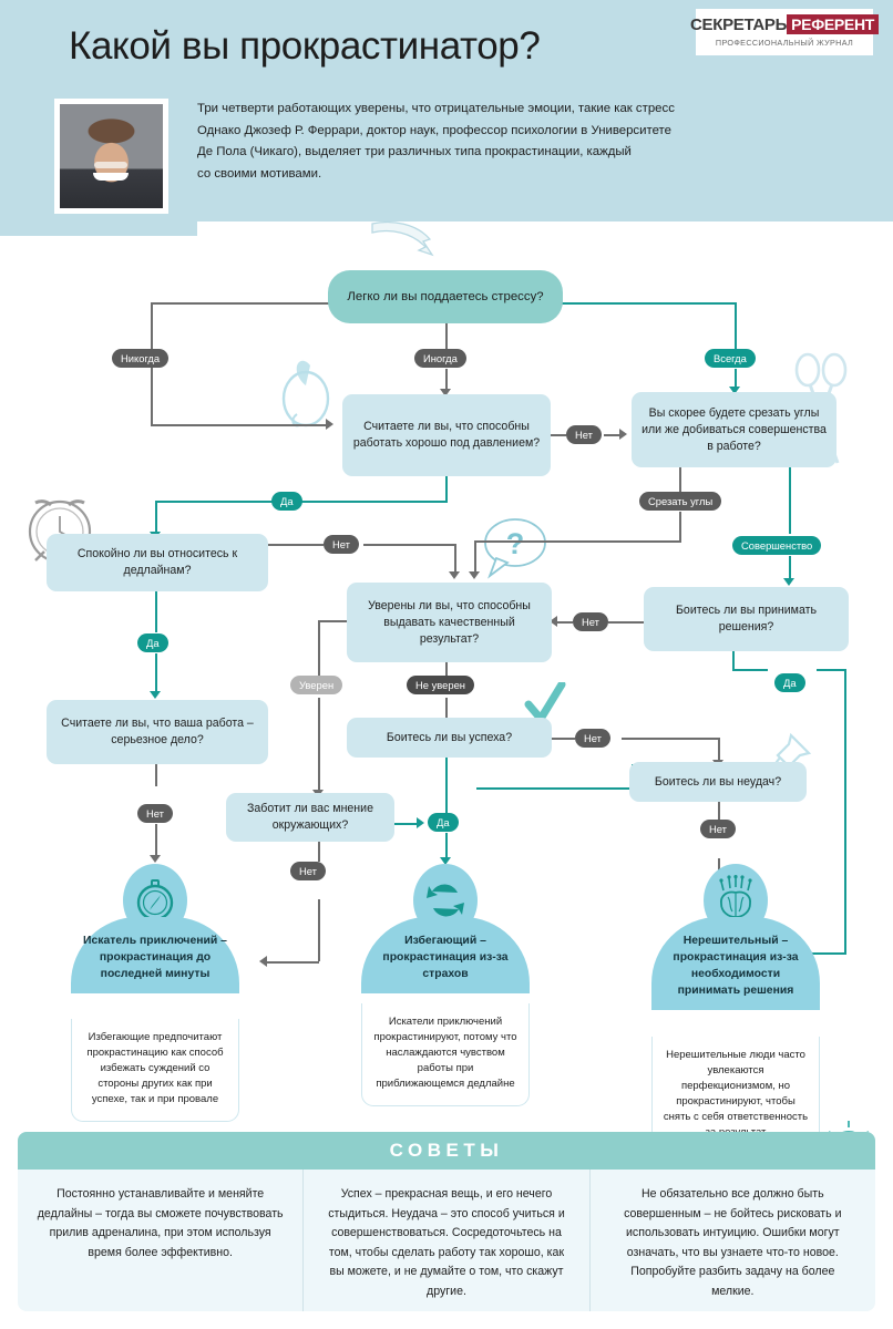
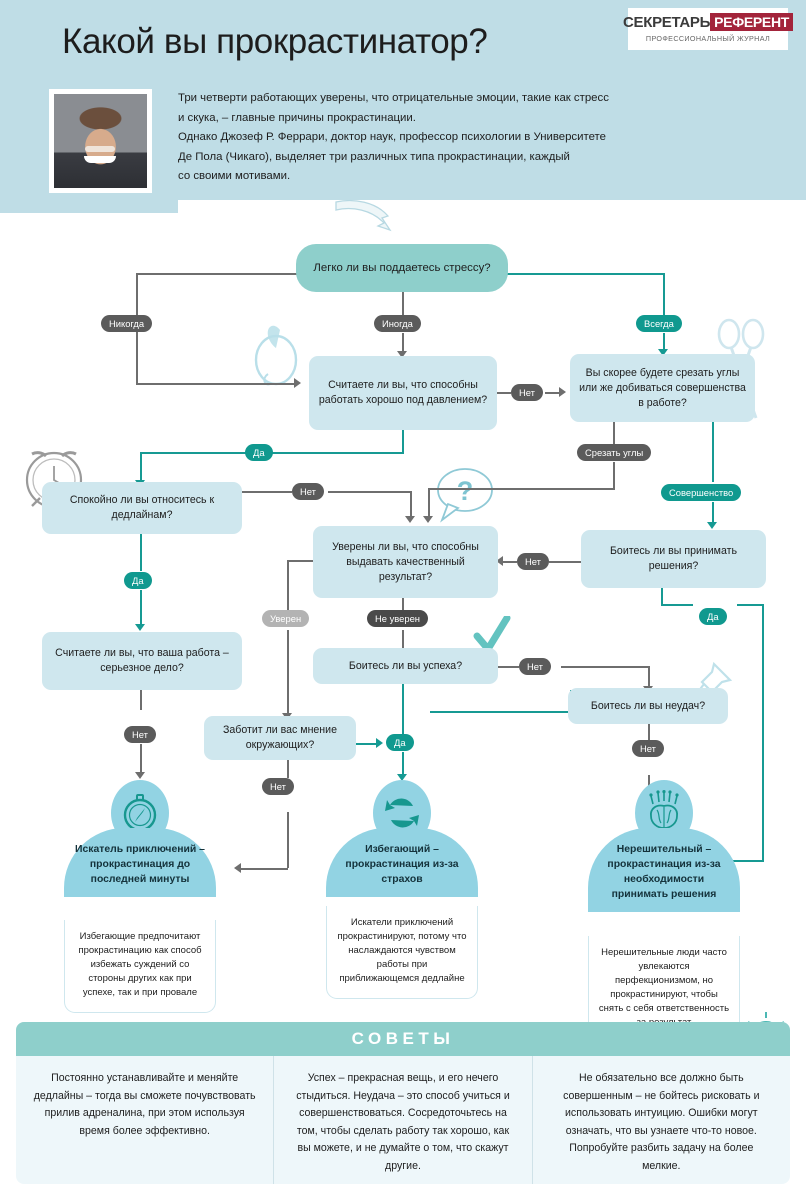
  СЕКРЕТАРЬ
  РЕФЕРЕНТ
  ПРОФЕССИОНАЛЬНЫЙ ЖУРНАЛ
  Какой вы прокрастинатор?
  Три четверти работающих уверены, что отрицательные эмоции, такие как стресс
+ и скука, – главные причины прокрастинации.
  Однако Джозеф Р. Феррари, доктор наук, профессор психологии в Университете
  Де Пола (Чикаго), выделяет три различных типа прокрастинации, каждый
  со своими мотивами.
  ?
  Легко ли вы поддаетесь стрессу?
  Считаете ли вы, что способны работать хорошо под давлением?
  Вы скорее будете срезать углы или же добиваться совершенства в работе?
  Спокойно ли вы относитесь к дедлайнам?
  Уверены ли вы, что способны выдавать качественный результат?
  Боитесь ли вы принимать решения?
  Считаете ли вы, что ваша ра­бота – серьезное дело?
  Боитесь ли вы успеха?
  Боитесь ли вы неудач?
  Заботит ли вас мнение окружающих?
  Никогда
  Иногда
  Всегда
  Нет
  Да
  Срезать углы
  Совершенство
  Нет
  Нет
  Да
  Уверен
  Не уверен
  Да
  Нет
  Нет
  Нет
  Да
  Нет
  Искатель приключений – прокрастинация до последней минуты
  Избегающие предпочитают прокра­стинацию как способ избежать суж­дений со стороны других как при успехе, так и при провале
  Избегающий – прокрастинация из-за страхов
  Искатели приключений прокрастинируют, потому что наслаждаются чувством работы при приближающемся дедлайне
  Нерешительный – прокрастинация из-за необходимости принимать решения
  Нерешительные люди часто увлекаются перфекционизмом, но прокрастинируют, чтобы снять с себя ответственность
  СОВЕТЫ
  Постоянно устанавливайте и ме­няйте дедлайны – тогда вы смо­жете почувствовать прилив адреналина, при этом используя время более эффективно.
  Успех – прекрасная вещь, и его не­чего стыдиться. Неудача – это способ учиться и совершенствоваться. Сосре­доточьтесь на том, чтобы сделать ра­боту так хорошо, как вы можете, и не думайте о том, что скажут другие.
  Не обязательно все должно быть совершенным – не бойтесь риско­вать и использовать интуицию. Ошибки могут означать, что вы уз­наете что-то новое. Попробуйте разбить задачу на более мелкие.
